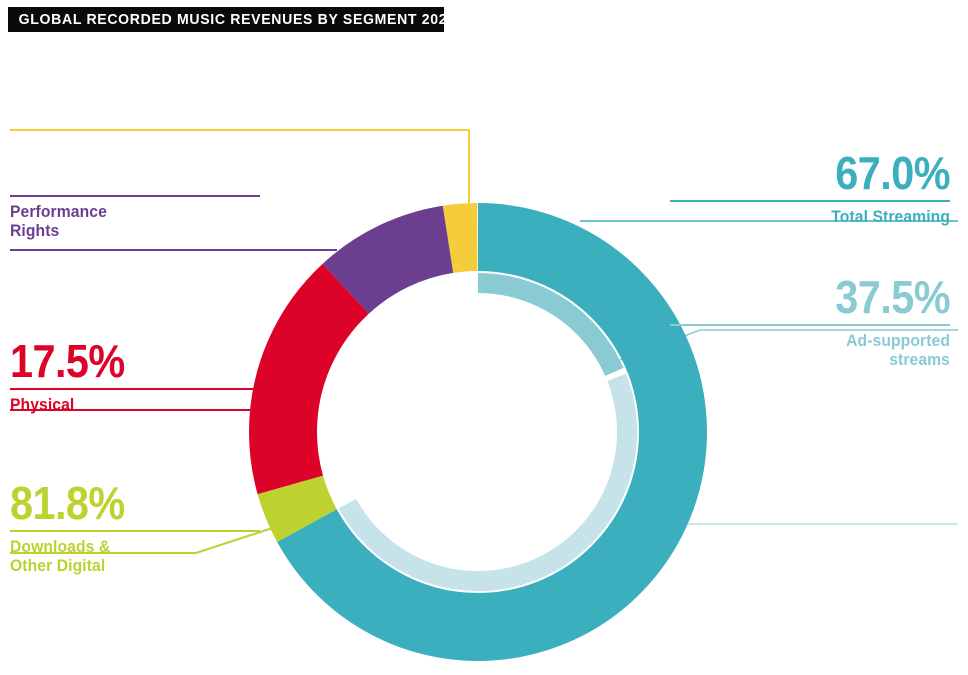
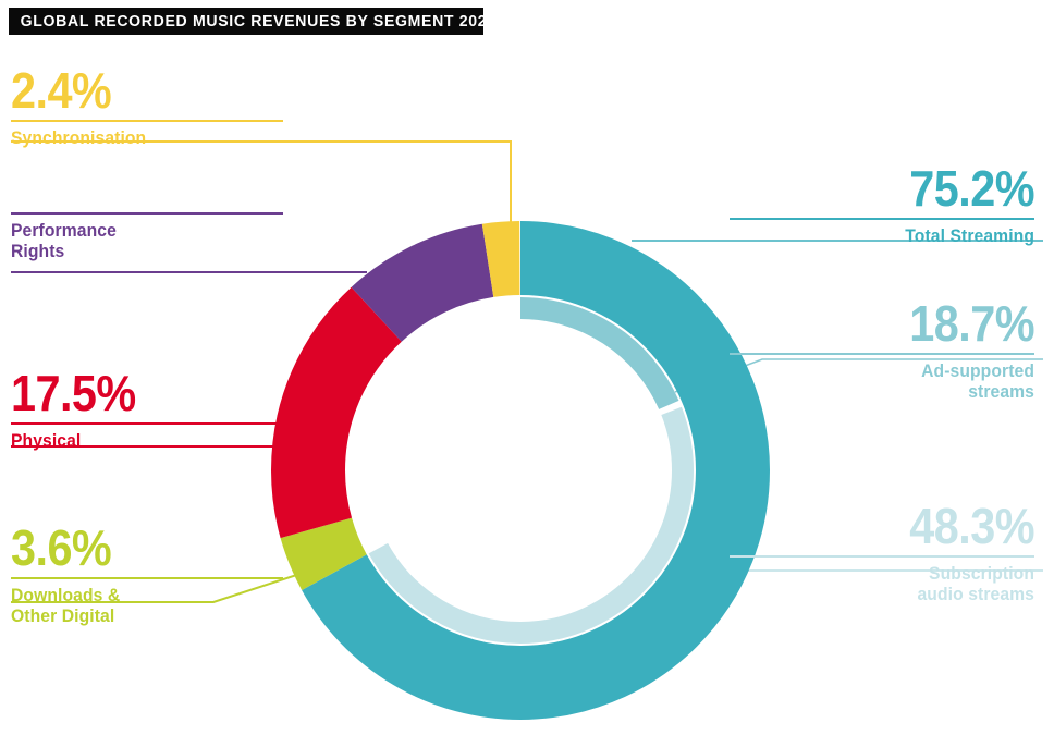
+ 2.4%
+ Synchronisation
  Performance
  Rights
  17.5%
  Physical
- 81.8%
+ 3.6%
  Downloads &
  Other Digital
- 67.0%
+ 75.2%
  Total Streaming
- 37.5%
+ 18.7%
  Ad-supported
  streams
+ 48.3%
+ Subscription
+ audio streams
  GLOBAL RECORDED MUSIC REVENUES BY SEGMENT 2022
